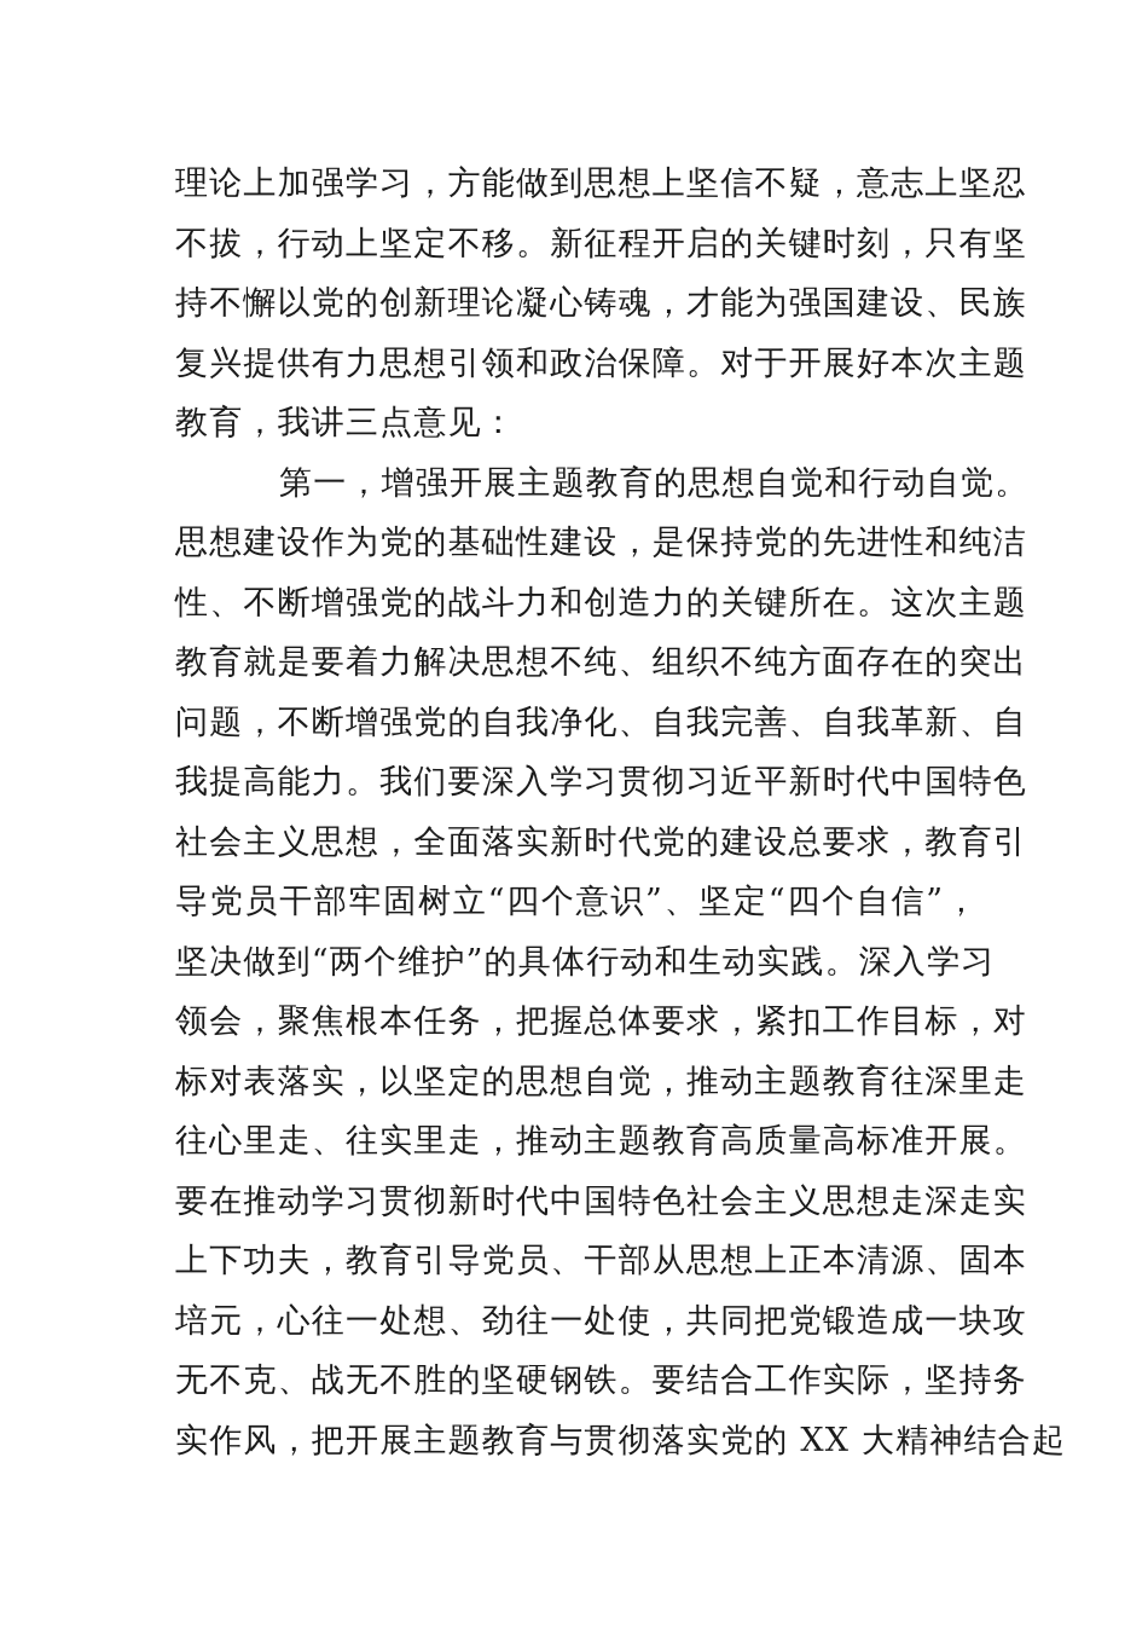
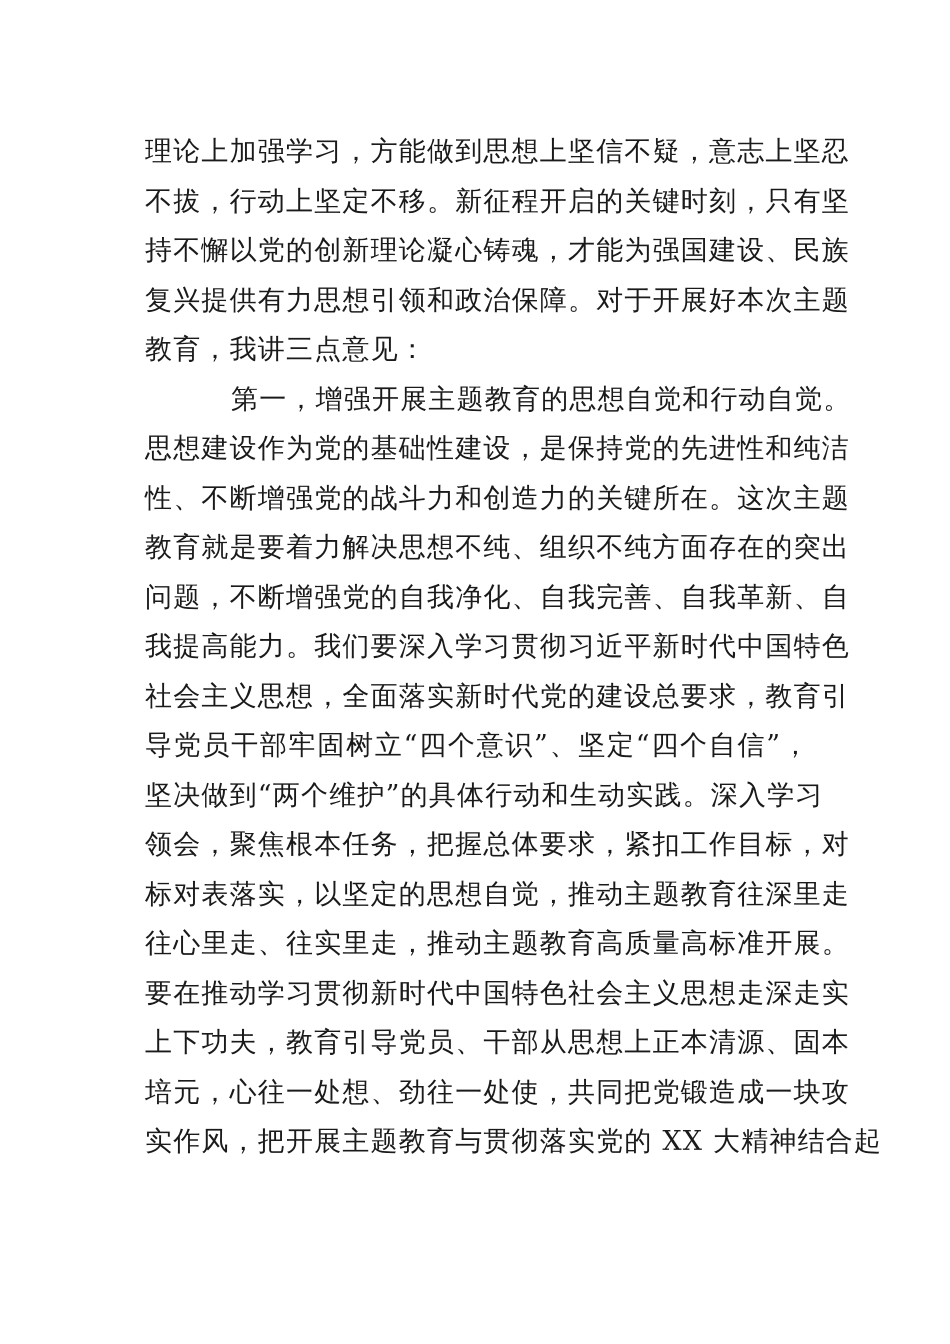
  理论上加强学习，方能做到思想上坚信不疑，意志上坚忍
  不拔，行动上坚定不移。新征程开启的关键时刻，只有坚
  持不懈以党的创新理论凝心铸魂，才能为强国建设、民族
  复兴提供有力思想引领和政治保障。对于开展好本次主题
  教育，我讲三点意见：
  第一，增强开展主题教育的思想自觉和行动自觉。
  思想建设作为党的基础性建设，是保持党的先进性和纯洁
  性、不断增强党的战斗力和创造力的关键所在。这次主题
  教育就是要着力解决思想不纯、组织不纯方面存在的突出
  问题，不断增强党的自我净化、自我完善、自我革新、自
  我提高能力。我们要深入学习贯彻习近平新时代中国特色
  社会主义思想，全面落实新时代党的建设总要求，教育引
  导党员干部牢固树立“四个意识”、坚定“四个自信”，
  坚决做到“两个维护”的具体行动和生动实践。深入学习
  领会，聚焦根本任务，把握总体要求，紧扣工作目标，对
  标对表落实，以坚定的思想自觉，推动主题教育往深里走
  往心里走、往实里走，推动主题教育高质量高标准开展。
  要在推动学习贯彻新时代中国特色社会主义思想走深走实
  上下功夫，教育引导党员、干部从思想上正本清源、固本
  培元，心往一处想、劲往一处使，共同把党锻造成一块攻
- 无不克、战无不胜的坚硬钢铁。要结合工作实际，坚持务
  实作风，把开展主题教育与贯彻落实党的 XX 大精神结合起
